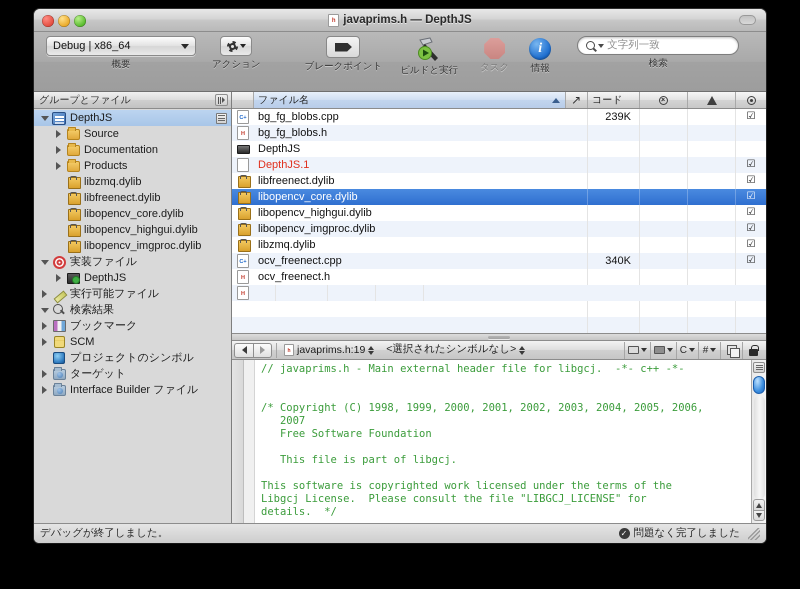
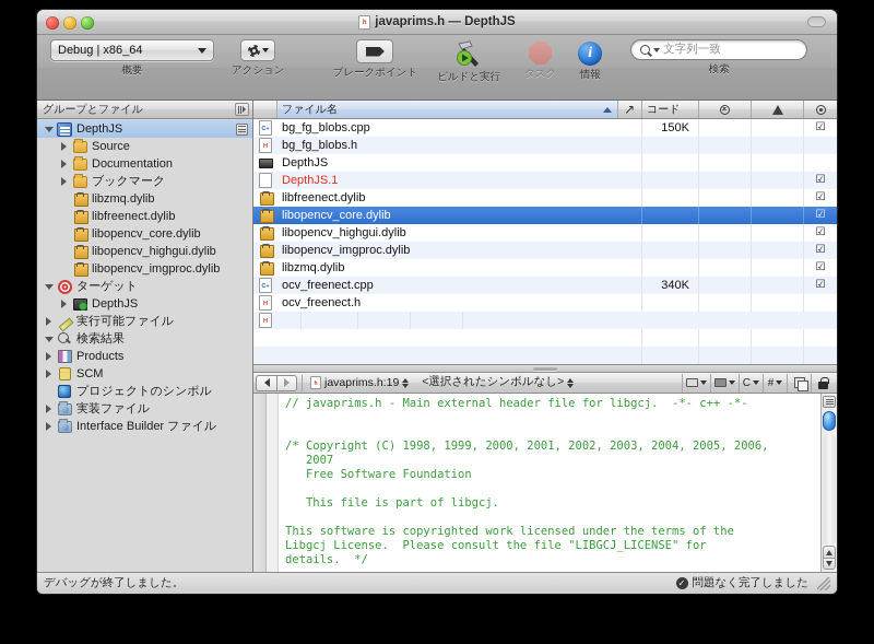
  javaprims.h — DepthJS
  Debug | x86_64
  概要
  アクション
  ブレークポイント
  ビルドと実行
  タスク
  i
  情報
  文字列一致
  検索
  グループとファイル
  DepthJS
  Source
  Documentation
- Products
+ ブックマーク
  libzmq.dylib
  libfreenect.dylib
  libopencv_core.dylib
  libopencv_highgui.dylib
  libopencv_imgproc.dylib
- 実装ファイル
+ ターゲット
  DepthJS
  実行可能ファイル
  検索結果
- ブックマーク
+ Products
  SCM
  プロジェクトのシンボル
- ターゲット
+ 実装ファイル
  Interface Builder ファイル
  ファイル名
  コード
  bg_fg_blobs.cpp
- 239K
+ 150K
  ☑
  bg_fg_blobs.h
  DepthJS
  DepthJS.1
  ☑
  libfreenect.dylib
  ☑
  libopencv_core.dylib
  ☑
  libopencv_highgui.dylib
  ☑
  libopencv_imgproc.dylib
  ☑
  libzmq.dylib
  ☑
  ocv_freenect.cpp
  340K
  ☑
  ocv_freenect.h
  javaprims.h:19
  <選択されたシンボルなし>
  C
  #
  // javaprims.h - Main external header file for libgcj. -*- c++ -*-
  /* Copyright (C) 1998, 1999, 2000, 2001, 2002, 2003, 2004, 2005, 2006,
  2007
  Free Software Foundation
  This file is part of libgcj.
  This software is copyrighted work licensed under the terms of the
  Libgcj License. Please consult the file "LIBGCJ_LICENSE" for
  details. */
  デバッグが終了しました。
  ✓
  問題なく完了しました
